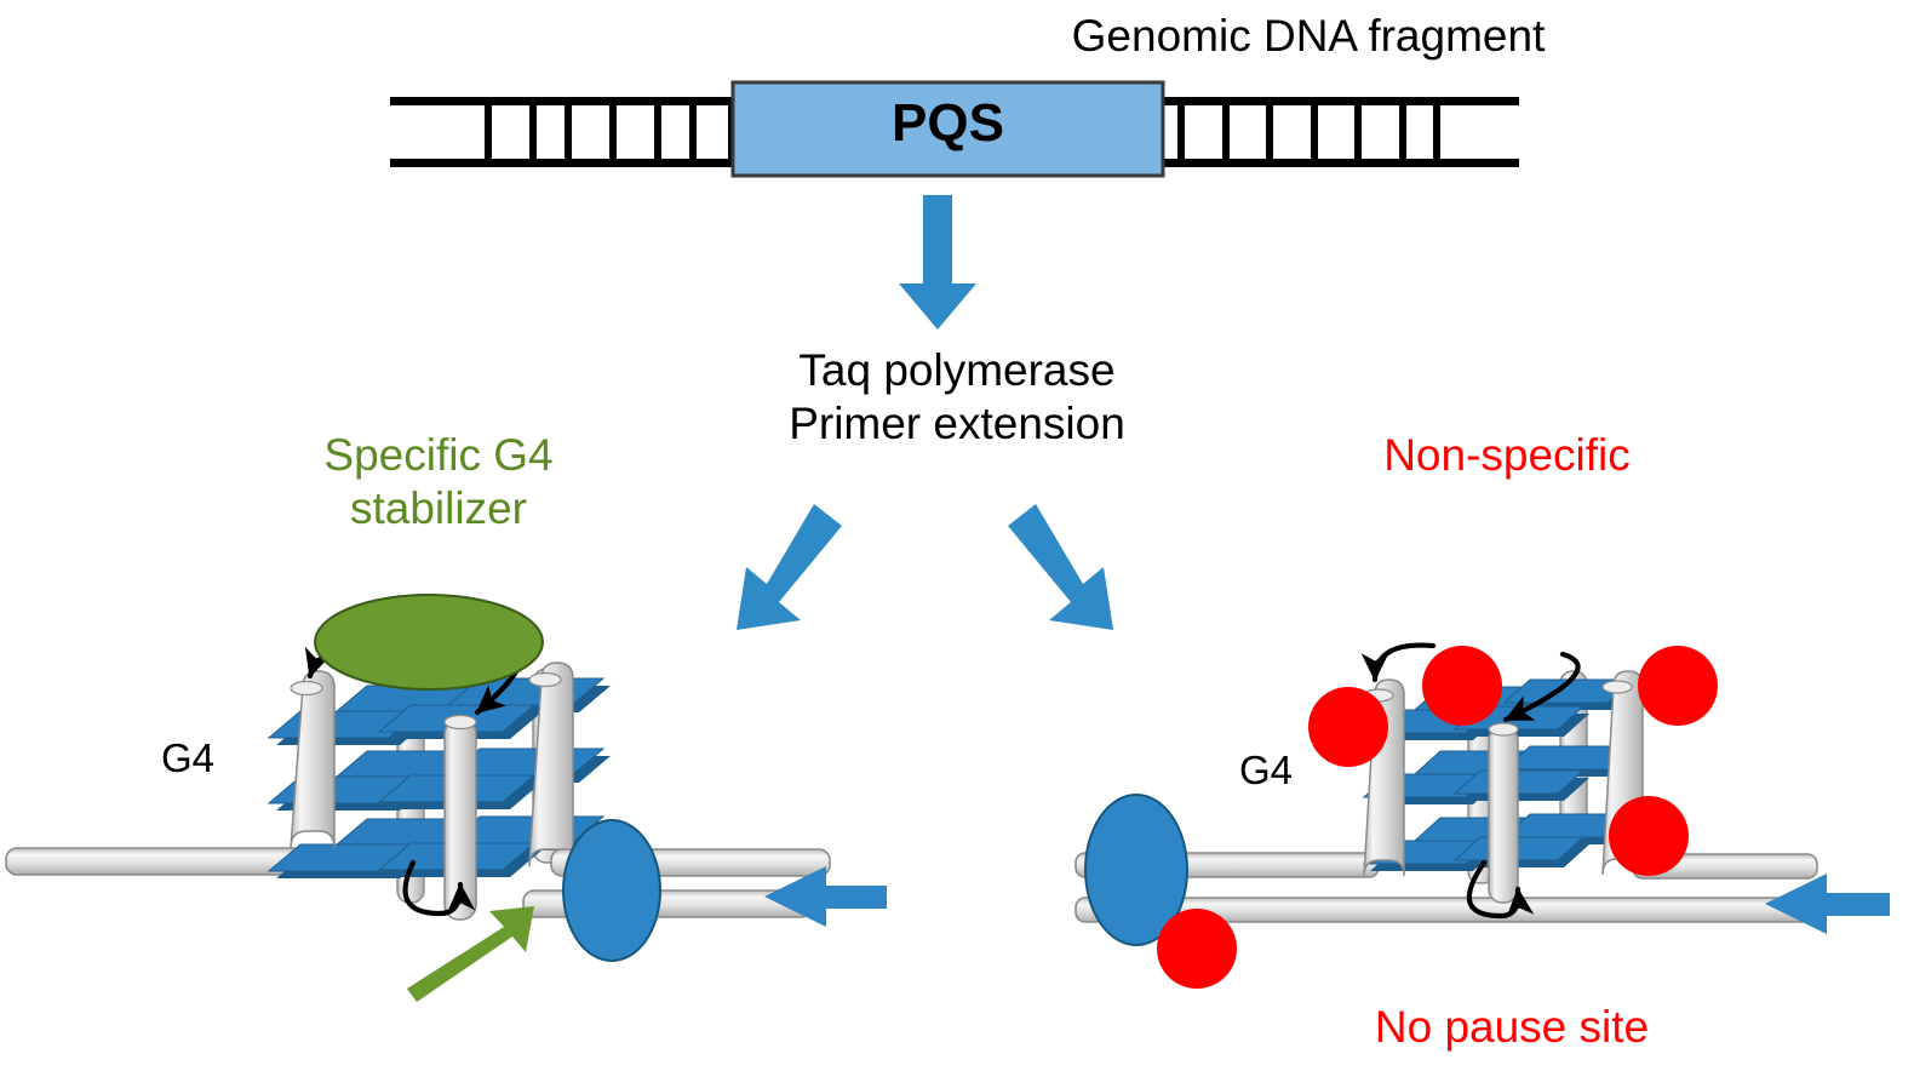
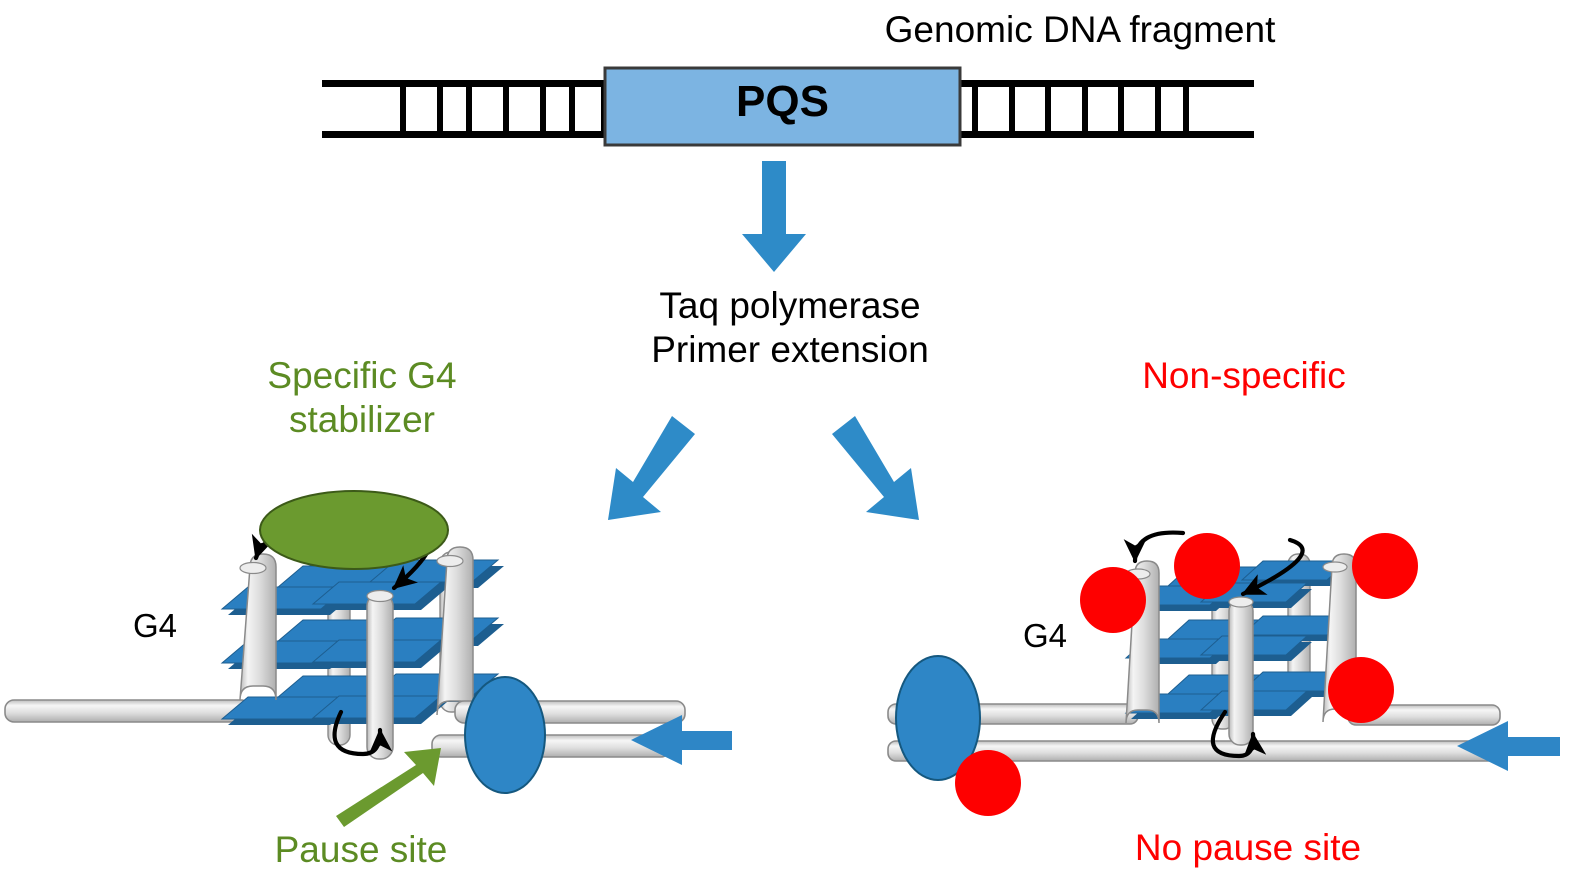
  Genomic DNA fragment
  PQS
  Taq polymerase
  Primer extension
  Specific G4
  stabilizer
  Non-specific
  G4
  G4
+ Pause site
  No pause site
